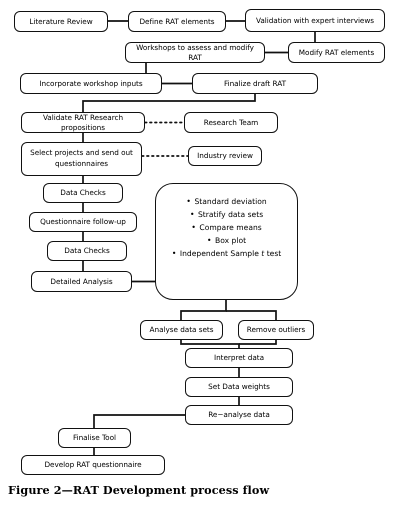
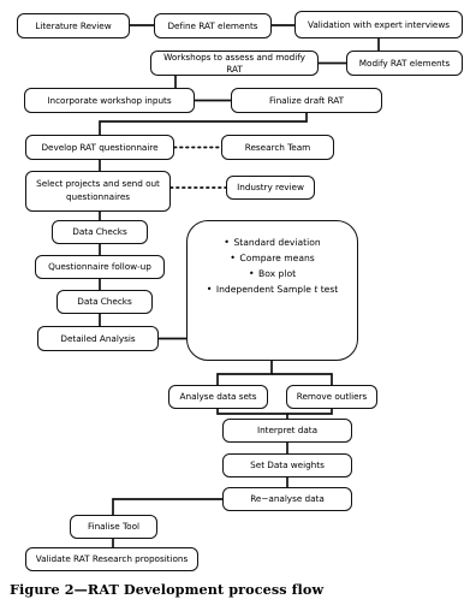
  Literature Review
  Define RAT elements
  Validation with expert interviews
  Workshops to assess and modify RAT
  Modify RAT elements
  Incorporate workshop inputs
  Finalize draft RAT
- Validate RAT Research propositions
+ Develop RAT questionnaire
  Research Team
  Select projects and send out questionnaires
  Industry review
  Data Checks
  Questionnaire follow-up
  Data Checks
  Detailed Analysis
  Analyse data sets
  Remove outliers
  Interpret data
  Set Data weights
  Re−analyse data
  Finalise Tool
- Develop RAT questionnaire
+ Validate RAT Research propositions
  • Standard deviation
- • Stratify data sets
  • Compare means
  • Box plot
  • Independent Sample t test
  Figure 2—RAT Development process flow
